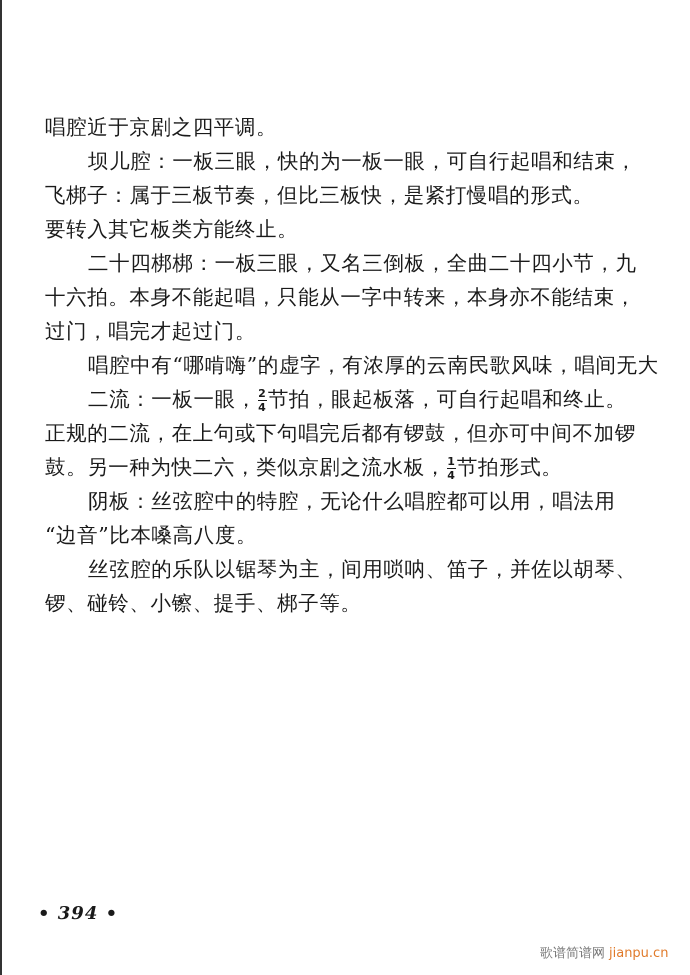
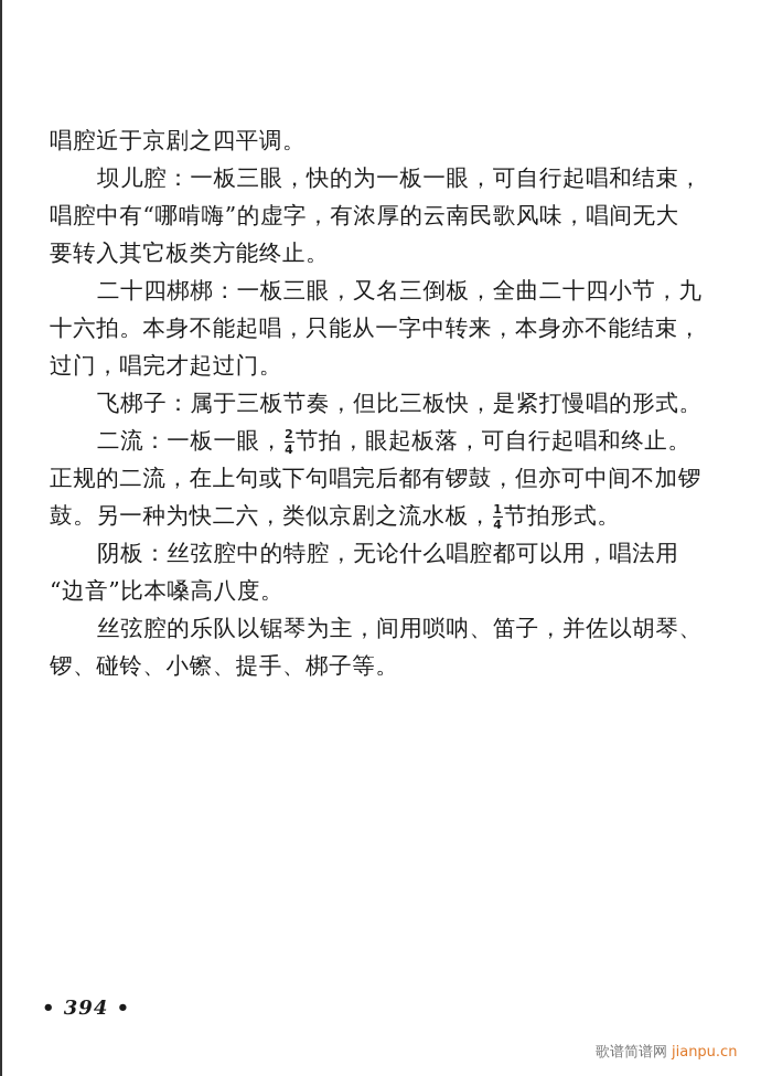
  唱腔近于京剧之四平调。
  坝儿腔：一板三眼，快的为一板一眼，可自行起唱和结束，
- 飞梆子：属于三板节奏，但比三板快，是紧打慢唱的形式。
+ 唱腔中有“哪啃嗨”的虚字，有浓厚的云南民歌风味，唱间无大
  要转入其它板类方能终止。
  二十四梆梆：一板三眼，又名三倒板，全曲二十四小节，九
  十六拍。本身不能起唱，只能从一字中转来，本身亦不能结束，
  过门，唱完才起过门。
- 唱腔中有“哪啃嗨”的虚字，有浓厚的云南民歌风味，唱间无大
+ 飞梆子：属于三板节奏，但比三板快，是紧打慢唱的形式。
  二流：一板一眼，
  2
  4
  节拍，眼起板落，可自行起唱和终止。
  正规的二流，在上句或下句唱完后都有锣鼓，但亦可中间不加锣
  鼓。另一种为快二六，类似京剧之流水板，
  1
  4
  节拍形式。
  阴板：丝弦腔中的特腔，无论什么唱腔都可以用，唱法用
  “边音”比本嗓高八度。
  丝弦腔的乐队以锯琴为主，间用唢呐、笛子，并佐以胡琴、
  锣、碰铃、小镲、提手、梆子等。
  • 394 •
  歌谱简谱网 jianpu.cn
